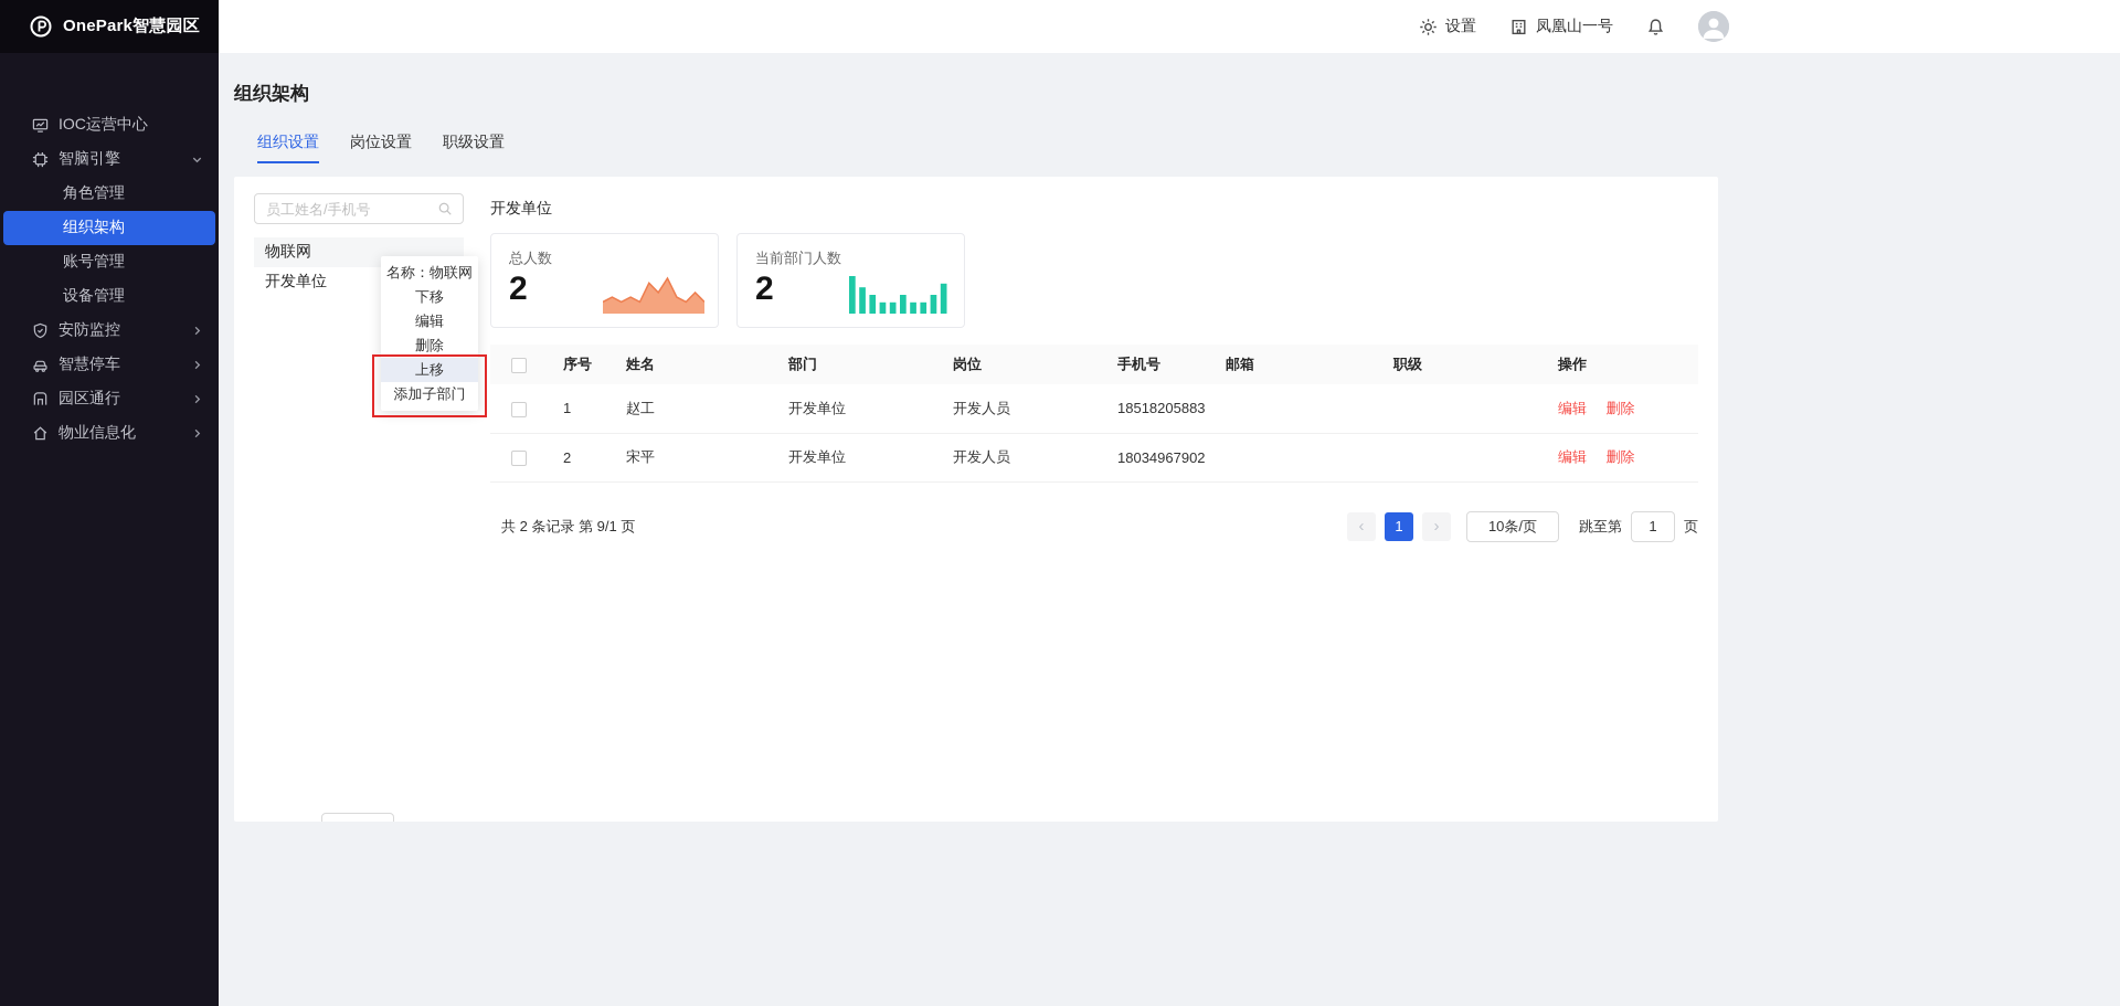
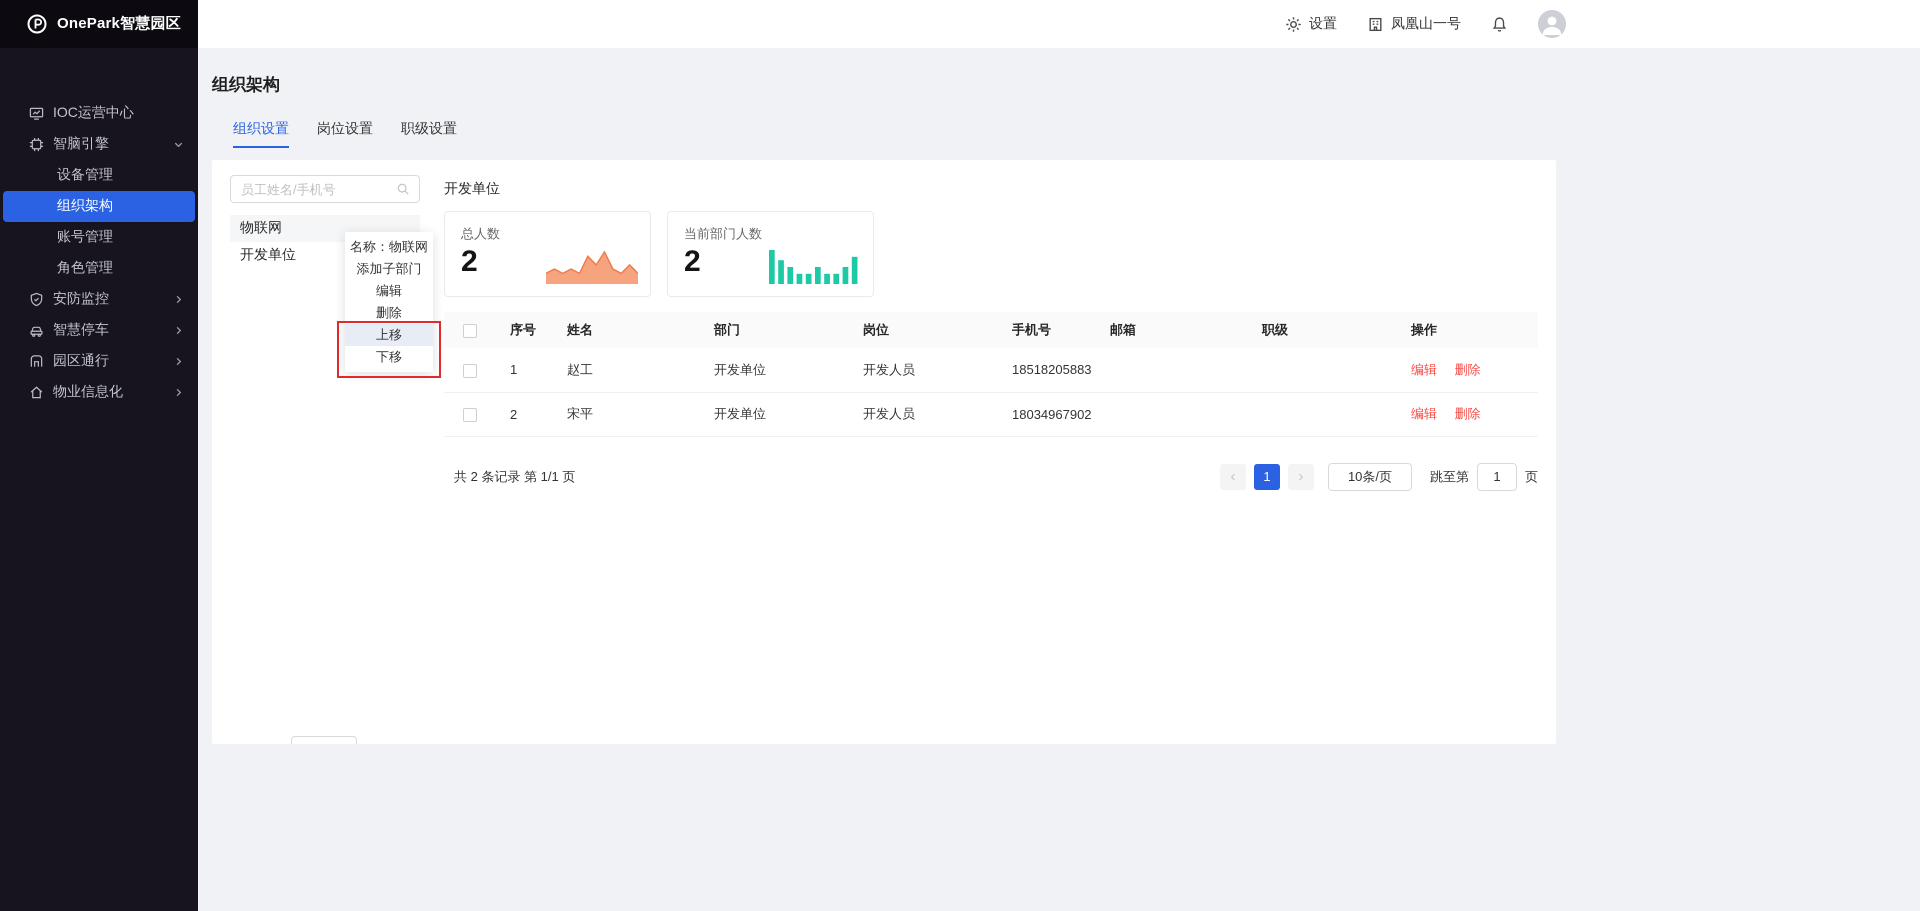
  OnePark智慧园区
  设置
  凤凰山一号
  IOC运营中心
  智脑引擎
- 角色管理
+ 设备管理
  组织架构
  账号管理
- 设备管理
+ 角色管理
  安防监控
  智慧停车
  园区通行
  物业信息化
  组织架构
  组织设置
  岗位设置
  职级设置
  员工姓名/手机号
  物联网
  开发单位
  开发单位
  总人数
  2
  当前部门人数
  2
  	序号	姓名	部门	岗位	手机号	邮箱	职级	操作
  	1	赵工	开发单位	开发人员	18518205883			编辑 删除
  	2	宋平	开发单位	开发人员	18034967902			编辑 删除
- 共 2 条记录 第 9/1 页
+ 共 2 条记录 第 1/1 页
  ‹
  1
  ›
  10条/页
  跳至第
  1
  页
  名称：物联网
- 下移
+ 添加子部门
  编辑
  删除
  上移
- 添加子部门
+ 下移
